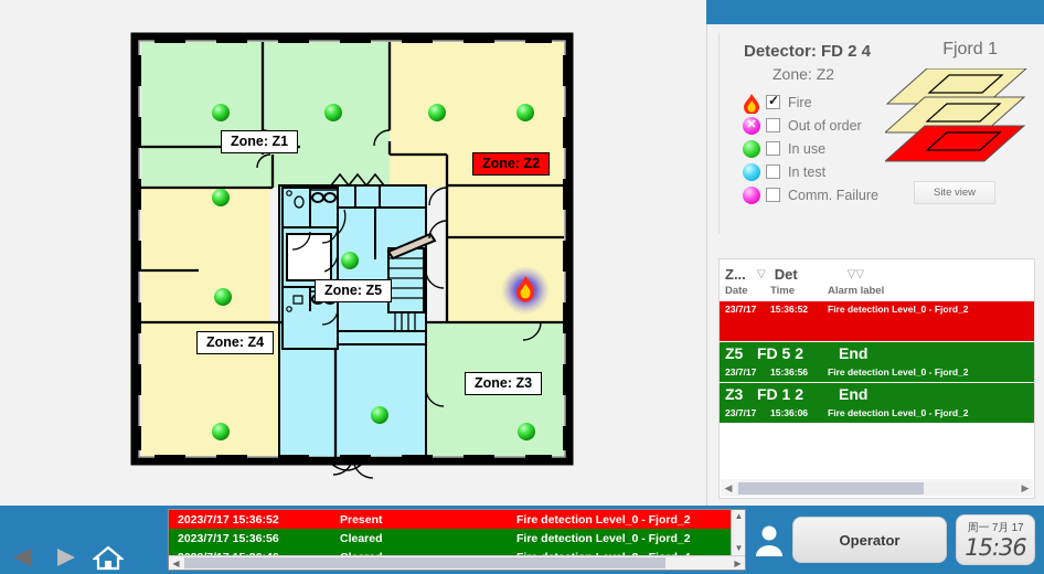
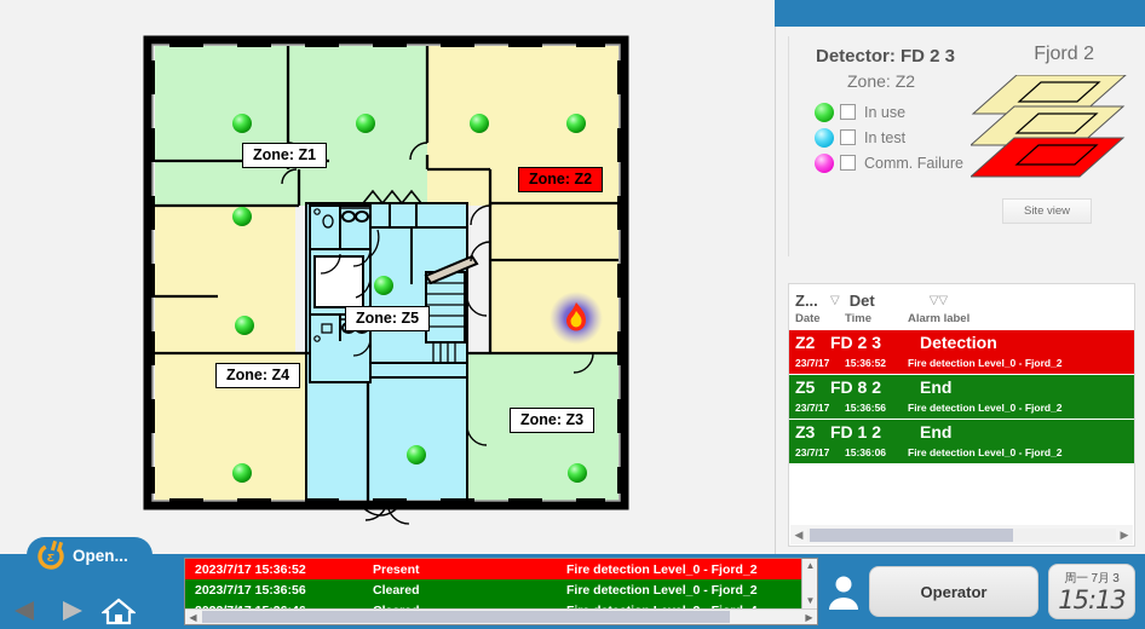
  Zone: Z1
  Zone: Z2
  Zone: Z5
  Zone: Z4
  Zone: Z3
- Detector: FD 2 4
+ Detector: FD 2 3
  Zone: Z2
- Fjord 1
+ Fjord 2
- Fire
- Out of order
  In use
  In test
  Comm. Failure
  Site view
  Z...
  ▽
  Det
  ▽
  ▽
  Date
  Time
  Alarm label
+ Z2
+ FD 2 3
+ Detection
  23/7/17
  15:36:52
  Fire detection Level_0 - Fjord_2
  Z5
- FD 5 2
+ FD 8 2
  End
  23/7/17
  15:36:56
  Fire detection Level_0 - Fjord_2
  Z3
  FD 1 2
  End
  23/7/17
  15:36:06
  Fire detection Level_0 - Fjord_2
  ◀
  ▶
+ Ƹ
+ Open...
  2023/7/17 15:36:52
  Present
  Fire detection Level_0 - Fjord_2
  2023/7/17 15:36:56
  Cleared
  Fire detection Level_0 - Fjord_2
  ▲
  ▼
  ◀
  ▶
  Operator
- 周一 7月 17
+ 周一 7月 3
- 15:36
+ 15:13
